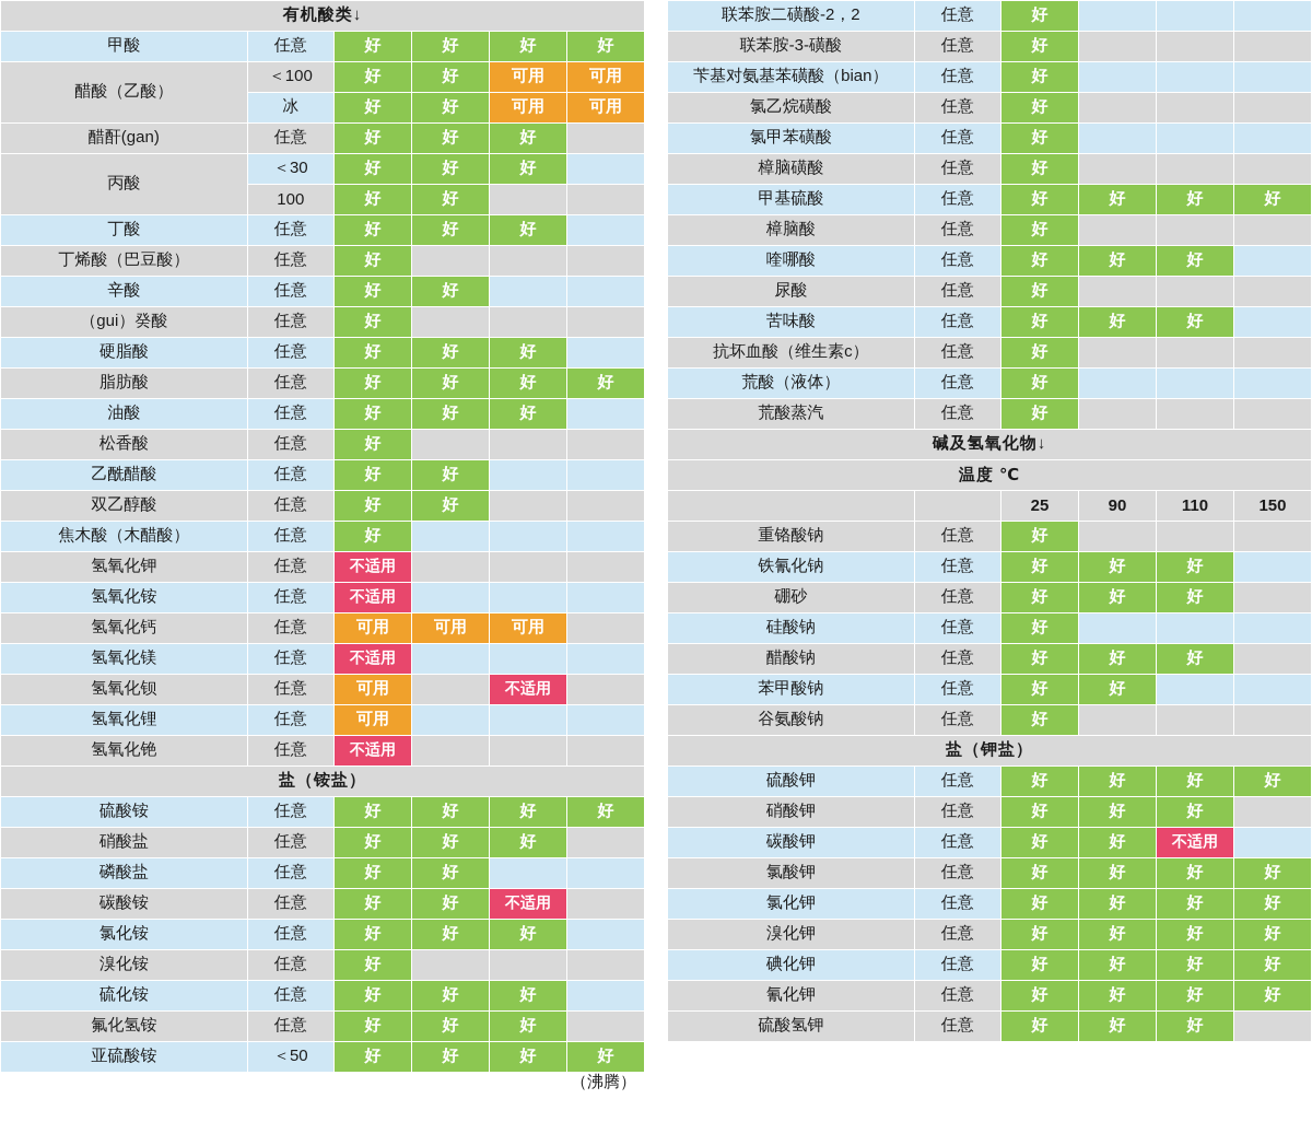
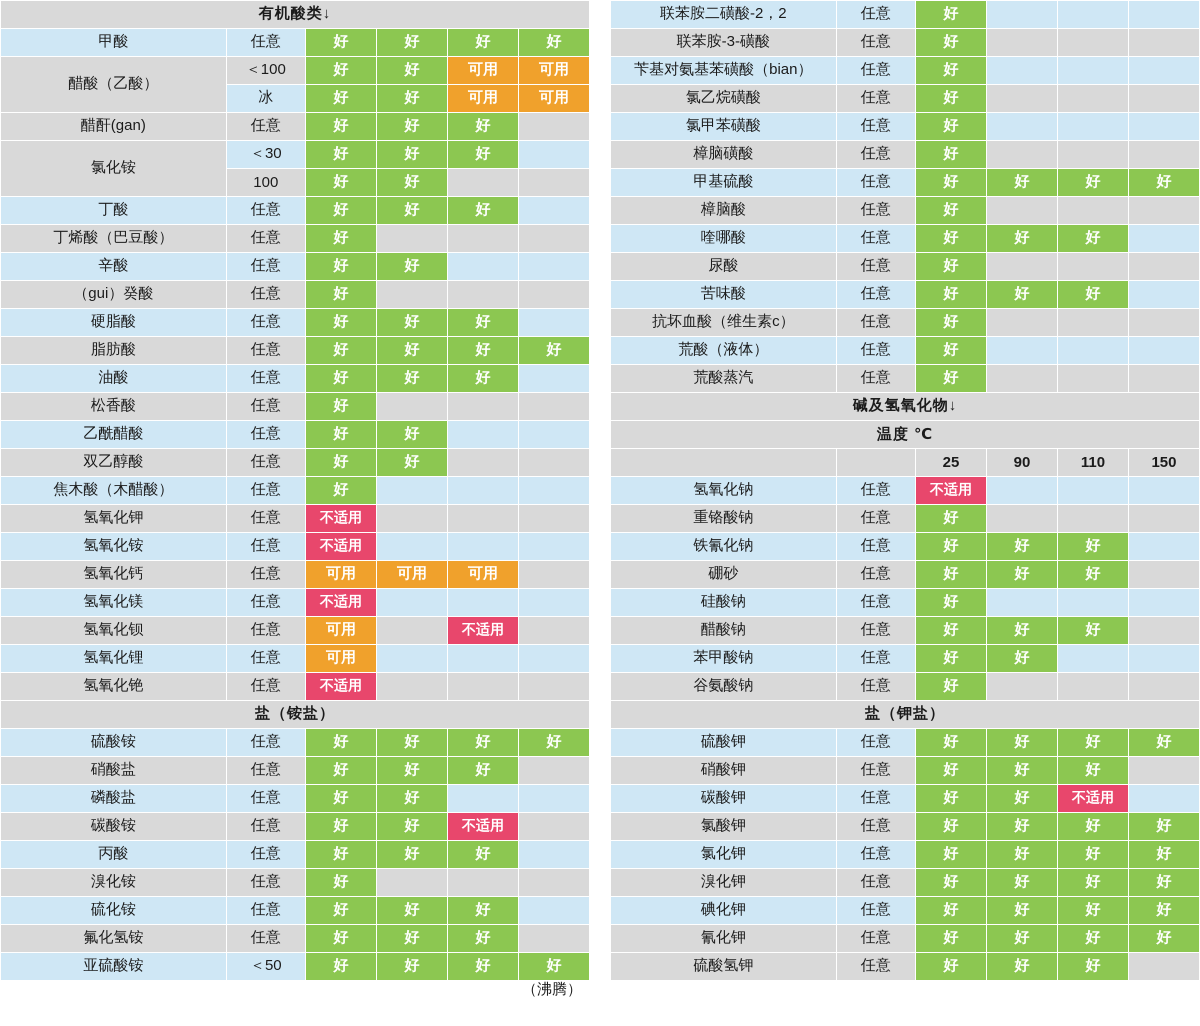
  有机酸类↓
  甲酸	任意	好	好	好	好
  醋酸（乙酸）	＜100	好	好	可用	可用
  冰	好	好	可用	可用
  醋酐(gan)	任意	好	好	好
- 丙酸	＜30	好	好	好
+ 氯化铵	＜30	好	好	好
  100	好	好
  丁酸	任意	好	好	好
  丁烯酸（巴豆酸）	任意	好
  辛酸	任意	好	好
  （gui）癸酸	任意	好
  硬脂酸	任意	好	好	好
  脂肪酸	任意	好	好	好	好
  油酸	任意	好	好	好
  松香酸	任意	好
  乙酰醋酸	任意	好	好
  双乙醇酸	任意	好	好
  焦木酸（木醋酸）	任意	好
  氢氧化钾	任意	不适用
  氢氧化铵	任意	不适用
  氢氧化钙	任意	可用	可用	可用
  氢氧化镁	任意	不适用
  氢氧化钡	任意	可用		不适用
  氢氧化锂	任意	可用
  氢氧化铯	任意	不适用
  盐（铵盐）
  硫酸铵	任意	好	好	好	好
  硝酸盐	任意	好	好	好
  磷酸盐	任意	好	好
  碳酸铵	任意	好	好	不适用
- 氯化铵	任意	好	好	好
+ 丙酸	任意	好	好	好
  溴化铵	任意	好
  硫化铵	任意	好	好	好
  氟化氢铵	任意	好	好	好
  亚硫酸铵	＜50	好	好	好	好
  （沸腾）
  联苯胺二磺酸-2，2	任意	好
  联苯胺-3-磺酸	任意	好
  苄基对氨基苯磺酸（bian）	任意	好
  氯乙烷磺酸	任意	好
  氯甲苯磺酸	任意	好
  樟脑磺酸	任意	好
  甲基硫酸	任意	好	好	好	好
  樟脑酸	任意	好
  喹哪酸	任意	好	好	好
  尿酸	任意	好
  苦味酸	任意	好	好	好
  抗坏血酸（维生素c）	任意	好
  荒酸（液体）	任意	好
  荒酸蒸汽	任意	好
  碱及氢氧化物↓
  温度 ℃
  		25	90	110	150
+ 氢氧化钠	任意	不适用
  重铬酸钠	任意	好
  铁氰化钠	任意	好	好	好
  硼砂	任意	好	好	好
  硅酸钠	任意	好
  醋酸钠	任意	好	好	好
  苯甲酸钠	任意	好	好
  谷氨酸钠	任意	好
  盐（钾盐）
  硫酸钾	任意	好	好	好	好
  硝酸钾	任意	好	好	好
  碳酸钾	任意	好	好	不适用
  氯酸钾	任意	好	好	好	好
  氯化钾	任意	好	好	好	好
  溴化钾	任意	好	好	好	好
  碘化钾	任意	好	好	好	好
  氰化钾	任意	好	好	好	好
  硫酸氢钾	任意	好	好	好
